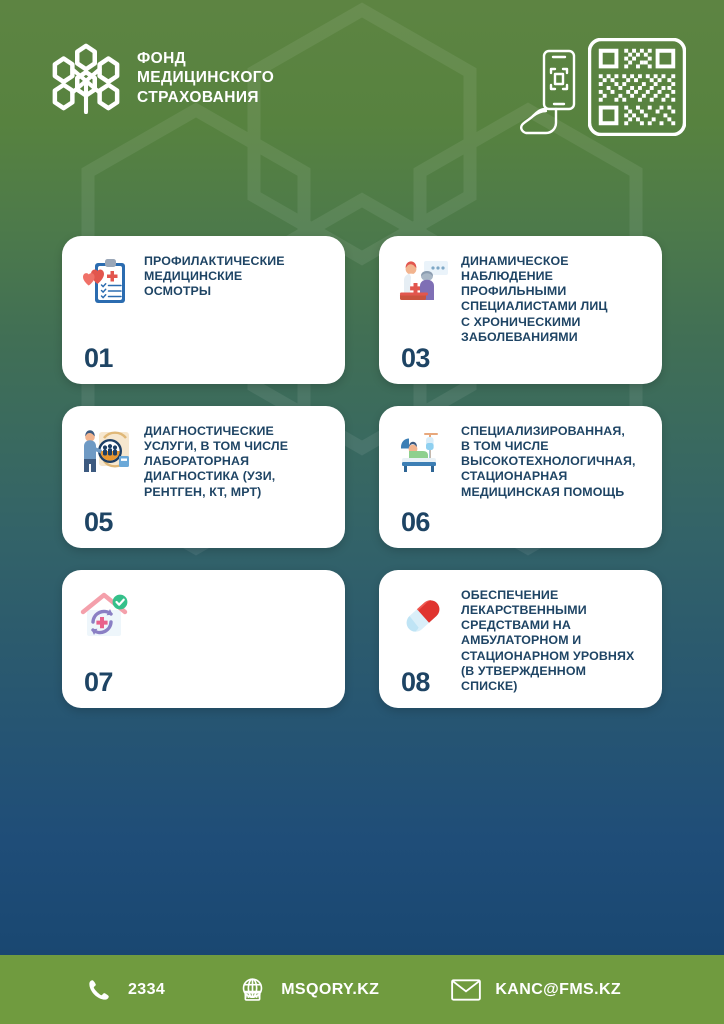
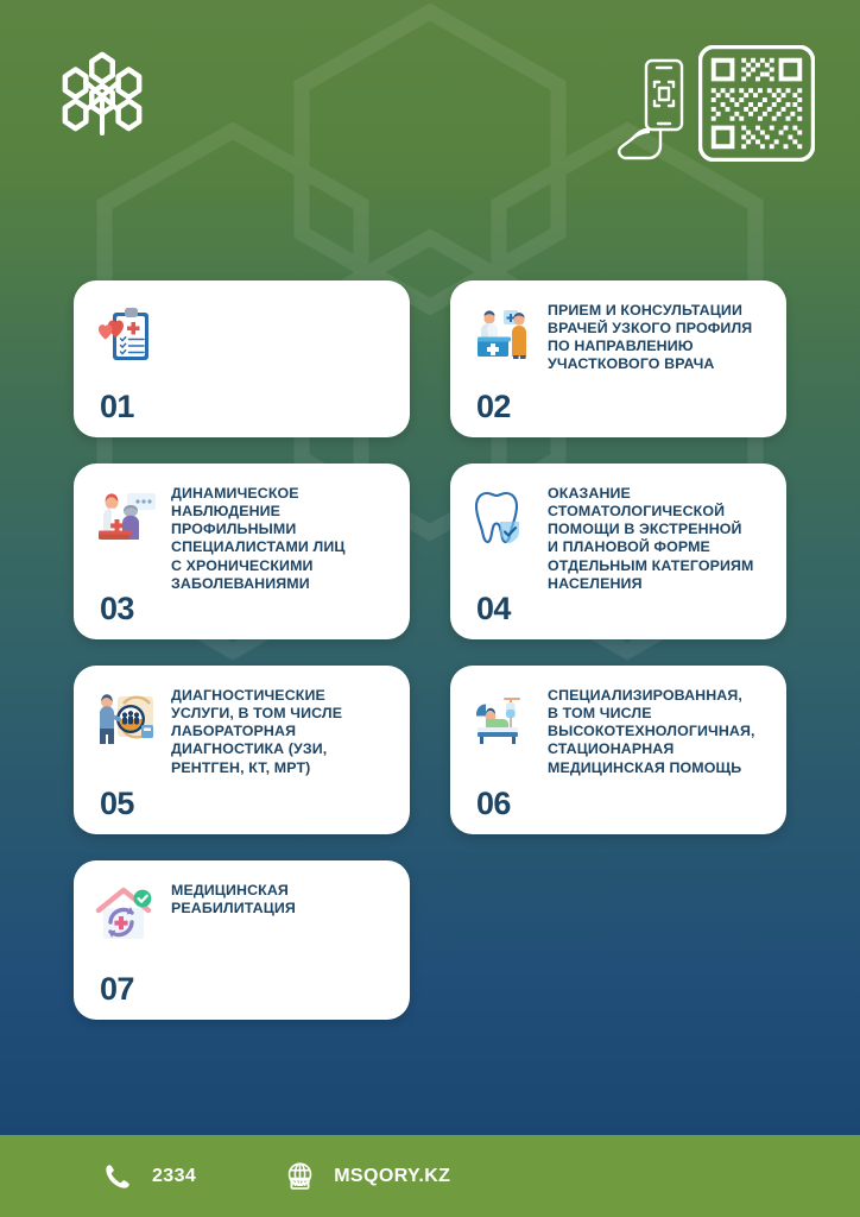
- ФОНД
- МЕДИЦИНСКОГО
- СТРАХОВАНИЯ
- ПРОФИЛАКТИЧЕСКИЕ
- МЕДИЦИНСКИЕ
- ОСМОТРЫ
  01
+ ПРИЕМ И КОНСУЛЬТАЦИИ
+ ВРАЧЕЙ УЗКОГО ПРОФИЛЯ
+ ПО НАПРАВЛЕНИЮ
+ УЧАСТКОВОГО ВРАЧА
+ 02
  ДИНАМИЧЕСКОЕ
  НАБЛЮДЕНИЕ
  ПРОФИЛЬНЫМИ
  СПЕЦИАЛИСТАМИ ЛИЦ
  С ХРОНИЧЕСКИМИ
  ЗАБОЛЕВАНИЯМИ
  03
+ ОКАЗАНИЕ
+ СТОМАТОЛОГИЧЕСКОЙ
+ ПОМОЩИ В ЭКСТРЕННОЙ
+ И ПЛАНОВОЙ ФОРМЕ
+ ОТДЕЛЬНЫМ КАТЕГОРИЯМ
+ НАСЕЛЕНИЯ
+ 04
  ДИАГНОСТИЧЕСКИЕ
  УСЛУГИ, В ТОМ ЧИСЛЕ
  ЛАБОРАТОРНАЯ
  ДИАГНОСТИКА (УЗИ,
  РЕНТГЕН, КТ, МРТ)
  05
  СПЕЦИАЛИЗИРОВАННАЯ,
  В ТОМ ЧИСЛЕ
  ВЫСОКОТЕХНОЛОГИЧНАЯ,
  СТАЦИОНАРНАЯ
  МЕДИЦИНСКАЯ ПОМОЩЬ
  06
+ МЕДИЦИНСКАЯ
+ РЕАБИЛИТАЦИЯ
  07
- ОБЕСПЕЧЕНИЕ
- ЛЕКАРСТВЕННЫМИ
- СРЕДСТВАМИ НА
- АМБУЛАТОРНОМ И
- СТАЦИОНАРНОМ УРОВНЯХ
- (В УТВЕРЖДЕННОМ СПИСКЕ)
- 08
  2334
  MSQORY.KZ
- KANC@FMS.KZ
